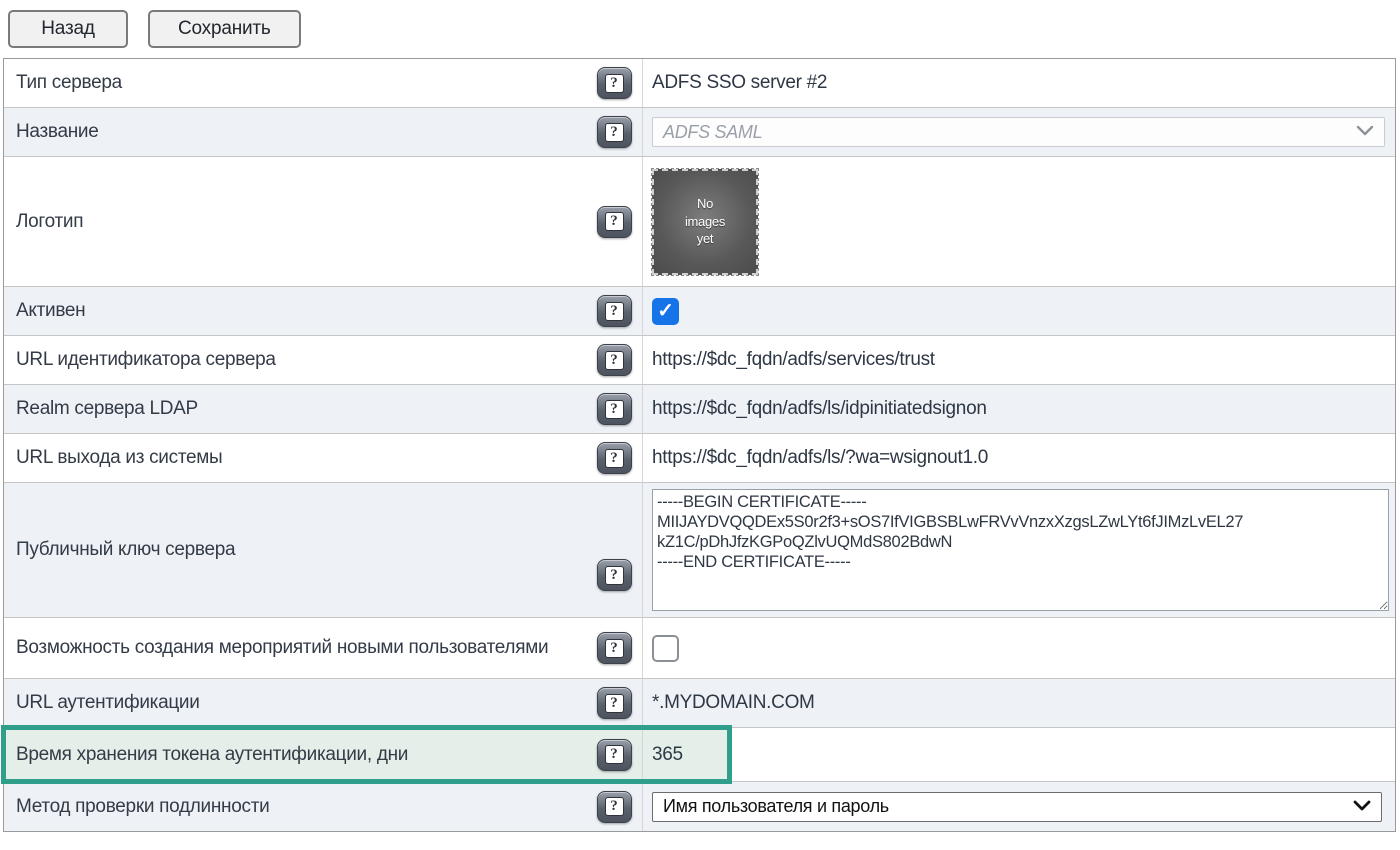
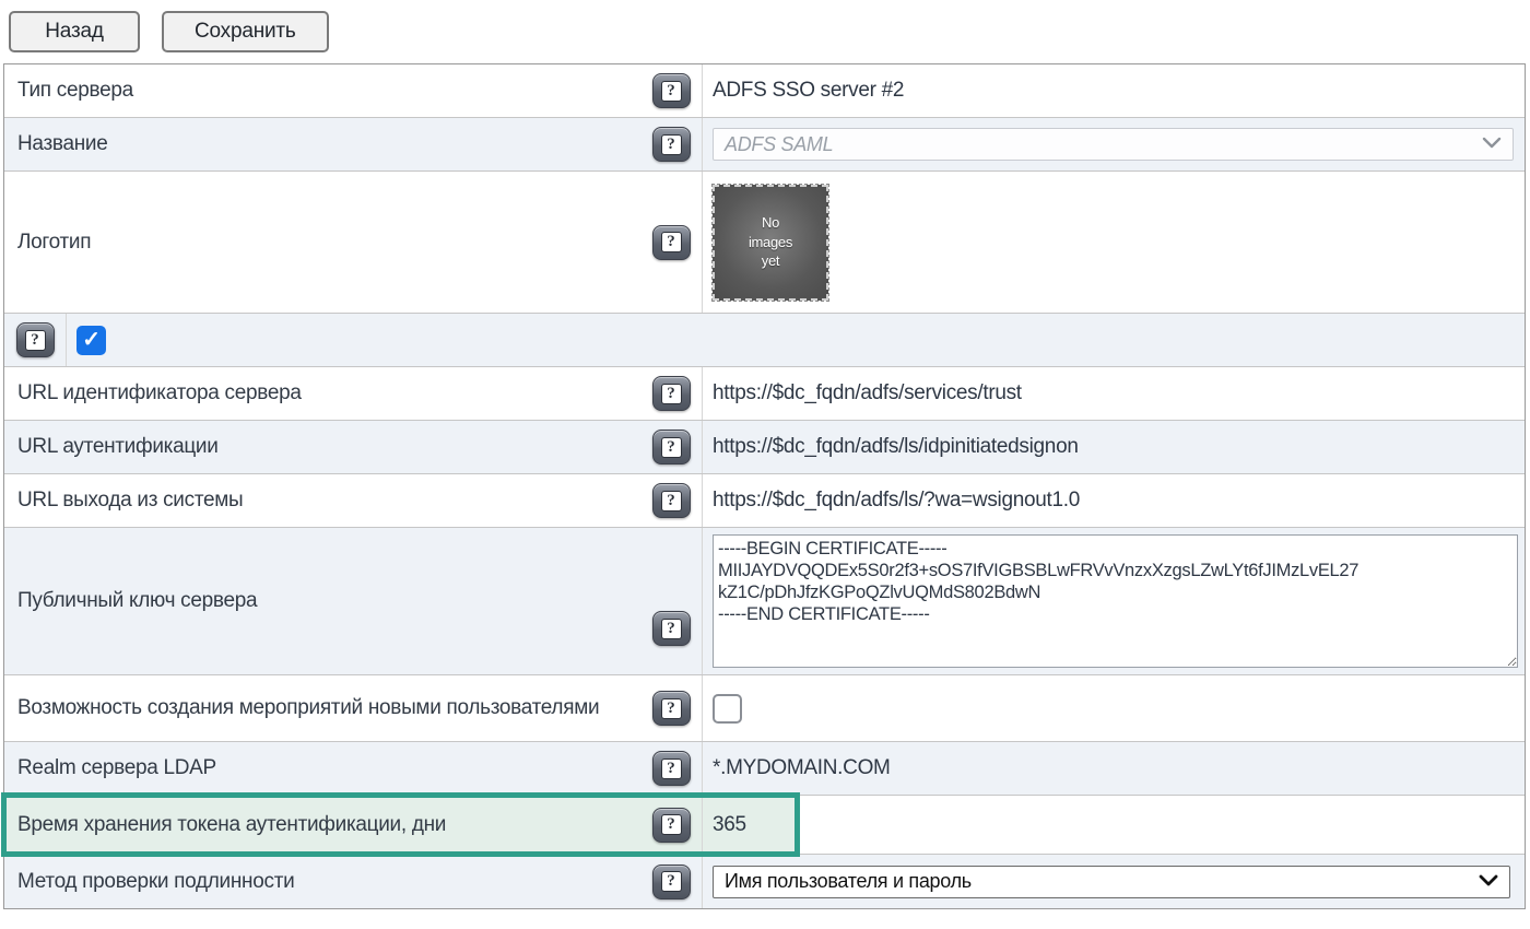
  Назад
  Сохранить
  Тип сервера
  ?
  ADFS SSO server #2
  Название
  ?
  ADFS SAML
  Логотип
  ?
  No
  images
  yet
- Активен
  ?
  ✓
  URL идентификатора сервера
  ?
  https://$dc_fqdn/adfs/services/trust
- Realm сервера LDAP
+ URL аутентификации
  ?
  https://$dc_fqdn/adfs/ls/idpinitiatedsignon
  URL выхода из системы
  ?
  https://$dc_fqdn/adfs/ls/?wa=wsignout1.0
  Публичный ключ сервера
  ?
  -----BEGIN CERTIFICATE-----
  MIIJAYDVQQDEx5S0r2f3+sOS7IfVIGBSBLwFRVvVnzxXzgsLZwLYt6fJIMzLvEL27
  kZ1C/pDhJfzKGPoQZlvUQMdS802BdwN
  -----END CERTIFICATE-----
  Возможность создания мероприятий новыми пользователями
  ?
- URL аутентификации
+ Realm сервера LDAP
  ?
  *.MYDOMAIN.COM
  Время хранения токена аутентификации, дни
  ?
  365
  Метод проверки подлинности
  ?
  Имя пользователя и пароль
